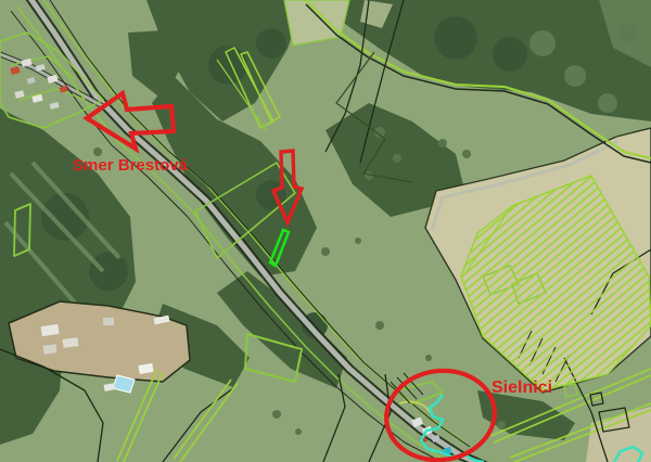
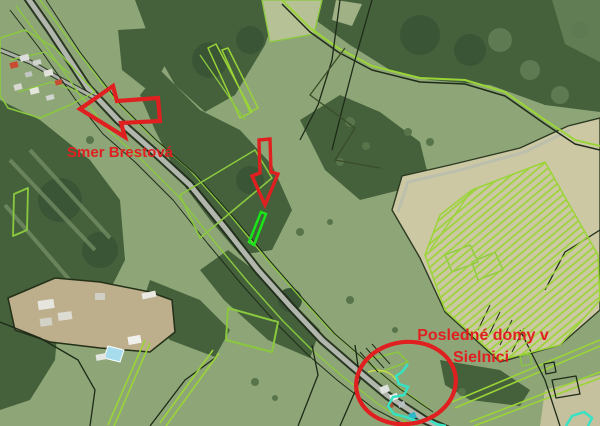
  Smer Brestová
+ Posledné domy v
  Sielnici
